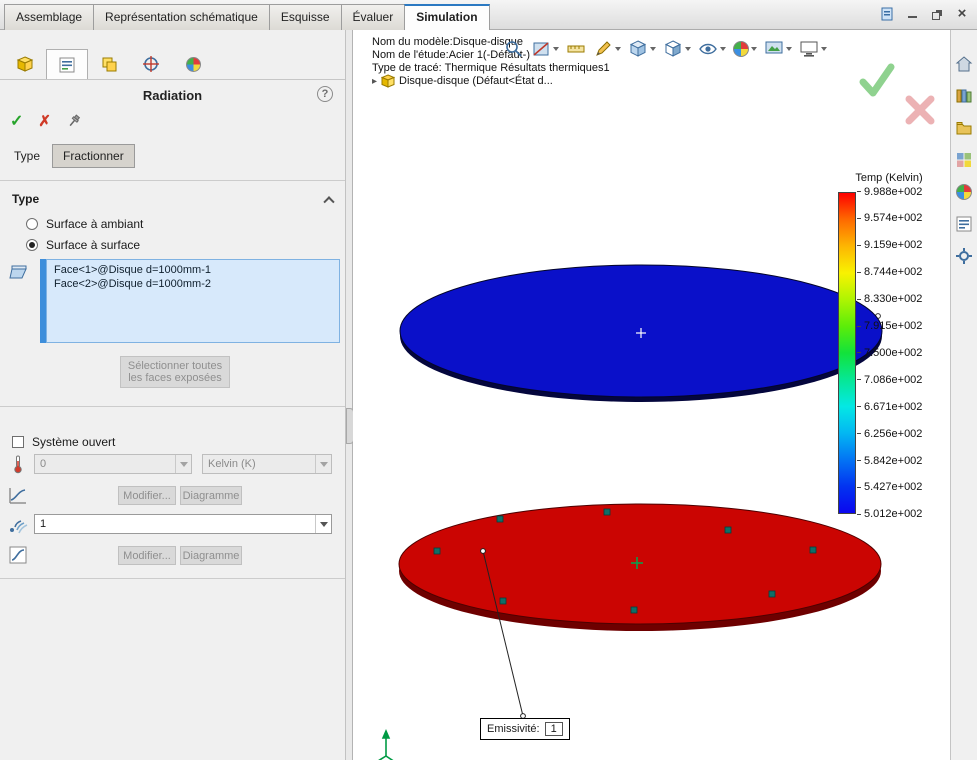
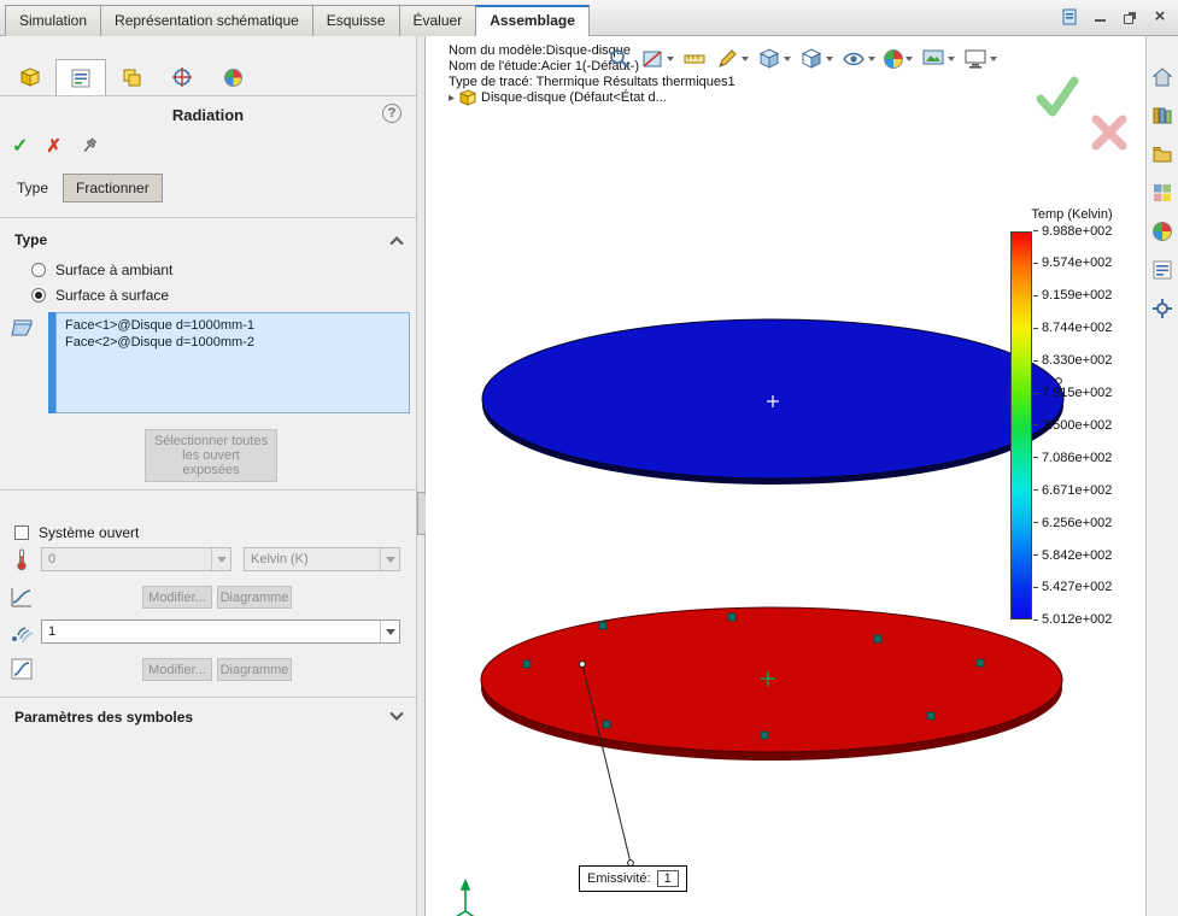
- Assemblage
+ Simulation
  Représentation schématique
  Esquisse
  Évaluer
- Simulation
+ Assemblage
  ×
  Radiation
  ?
  ✓
  ✗
  Type
  Fractionner
  Type
  Surface à ambiant
  Surface à surface
  Face<1>@Disque d=1000mm-1
  Face<2>@Disque d=1000mm-2
- Sélectionner toutes les faces exposées
+ Sélectionner toutes les ouvert exposées
  Système ouvert
  0
  Kelvin (K)
  Modifier...
  Diagramme
  1
  Modifier...
  Diagramme
+ Paramètres des symboles
  Nom du modèle:Disque-disqe
  Nom de l'étude:Acier 1(-Défau-)
  Type de tracé: Thermique Résultats thermiques1
  ▸
  Disque-disque (Défaut<État d...
  Temp (Kelvin)
  9.988e+002
  9.574e+002
  9.159e+002
  8.744e+002
  8.330e+002
  7.915e+002
  7.500e+002
  7.086e+002
  6.671e+002
  6.256e+002
  5.842e+002
  5.427e+002
  5.012e+002
  Emissivité:
  1
